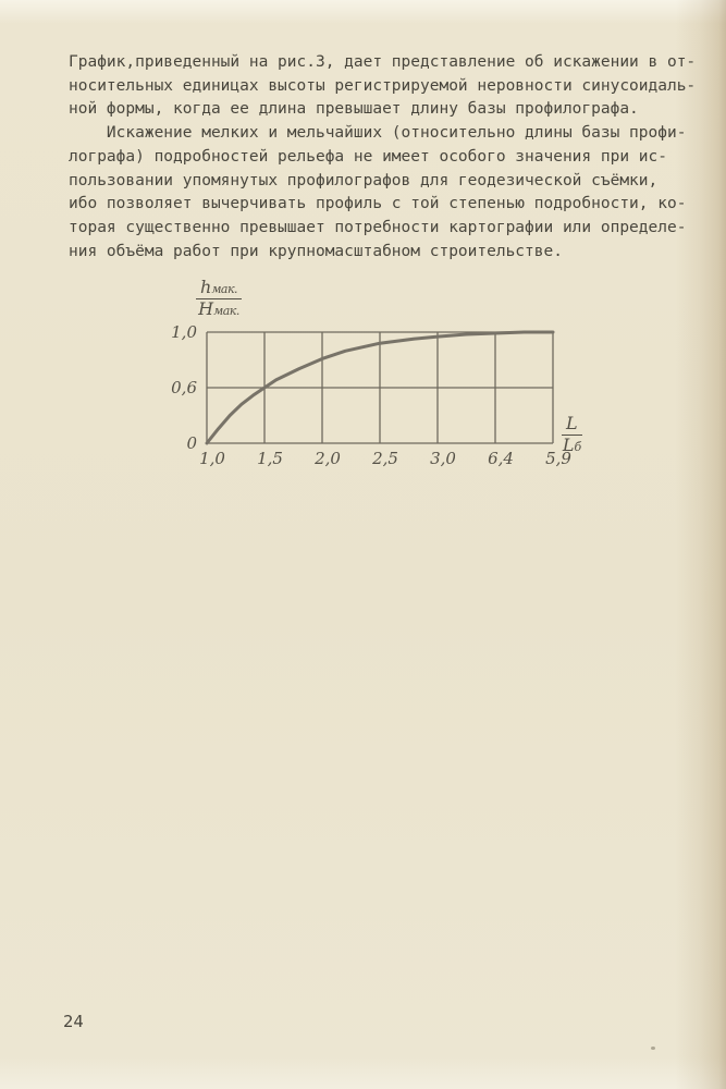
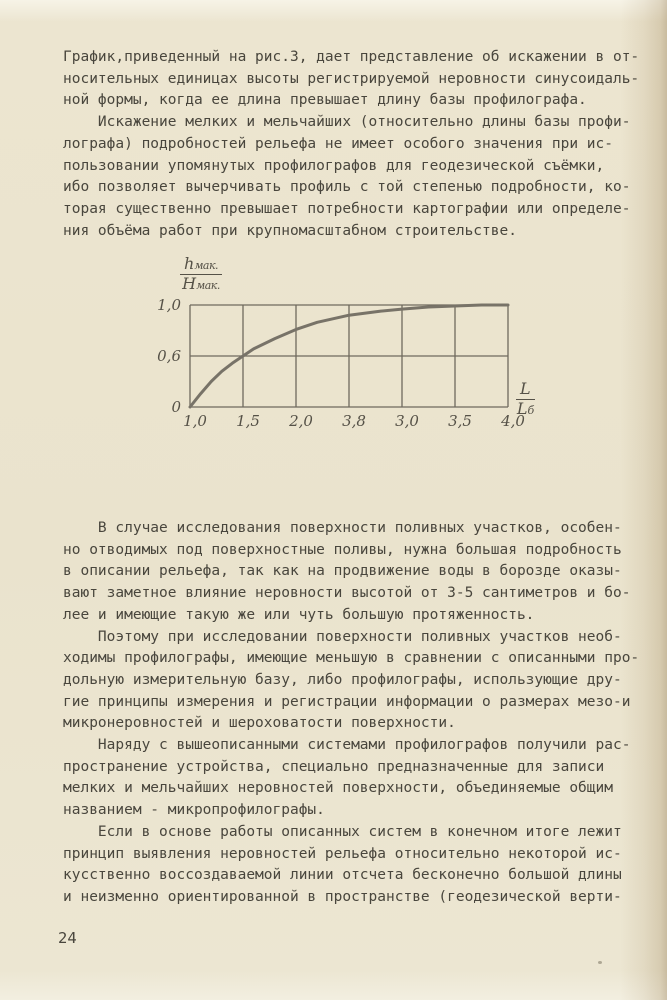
  График,приведенный на рис.3, дает представление об искажении в от-
  носительных единицах высоты регистрируемой неровности синусоидаль-
  ной формы, когда ее длина превышает длину базы профилографа.
  Искажение мелких и мельчайших (относительно длины базы профи-
  лографа) подробностей рельефа не имеет особого значения при ис-
  пользовании упомянутых профилографов для геодезической съёмки,
  ибо позволяет вычерчивать профиль с той степенью подробности, ко-
  торая существенно превышает потребности картографии или определе-
  ния объёма работ при крупномасштабном строительстве.
  1,0
  1,5
  2,0
- 2,5
+ 3,8
  3,0
- 6,4
+ 3,5
- 5,9
+ 4,0
  0
  0,6
  1,0
  hмак.
  Hмак.
  L
  Lб
+ В случае исследования поверхности поливных участков, особен-
+ но отводимых под поверхностные поливы, нужна большая подробность
+ в описании рельефа, так как на продвижение воды в борозде оказы-
+ вают заметное влияние неровности высотой от 3-5 сантиметров и бо-
+ лее и имеющие такую же или чуть большую протяженность.
+ Поэтому при исследовании поверхности поливных участков необ-
+ ходимы профилографы, имеющие меньшую в сравнении с описанными про-
+ дольную измерительную базу, либо профилографы, использующие дру-
+ гие принципы измерения и регистрации информации о размерах мезо-и
+ микронеровностей и шероховатости поверхности.
+ Наряду с вышеописанными системами профилографов получили рас-
+ пространение устройства, специально предназначенные для записи
+ мелких и мельчайших неровностей поверхности, объединяемые общим
+ названием - микропрофилографы.
+ Если в основе работы описанных систем в конечном итоге лежит
+ принцип выявления неровностей рельефа относительно некоторой ис-
+ кусственно воссоздаваемой линии отсчета бесконечно большой длины
+ и неизменно ориентированной в пространстве (геодезической верти-
  24
